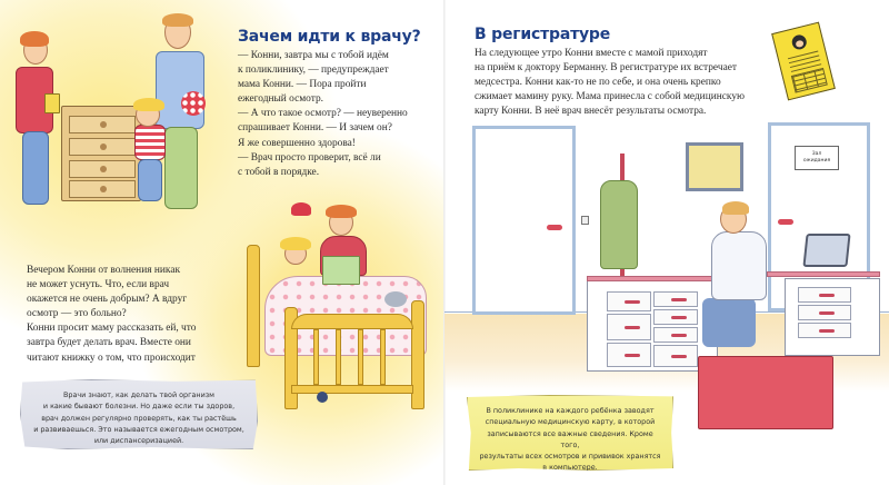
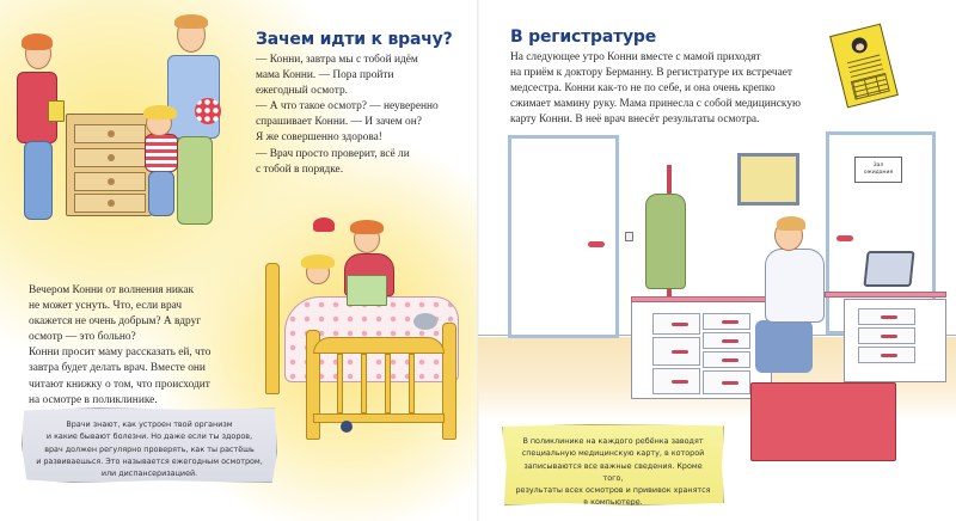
  Зачем идти к врачу?
  — Конни, завтра мы с тобой идём
- к поликлинику, — предупреждает
  мама Конни. — Пора пройти
  ежегодный осмотр.
  — А что такое осмотр? — неуверенно
  спрашивает Конни. — И зачем он?
  Я же совершенно здорова!
  — Врач просто проверит, всё ли
  с тобой в порядке.
  Вечером Конни от волнения никак
  не может уснуть. Что, если врач
  окажется не очень добрым? А вдруг
  осмотр — это больно?
  Конни просит маму рассказать ей, что
  завтра будет делать врач. Вместе они
  читают книжку о том, что происходит
+ на осмотре в поликлинике.
- Врачи знают, как делать твой организм
+ Врачи знают, как устроен твой организм
  и какие бывают болезни. Но даже если ты здоров,
  врач должен регулярно проверять, как ты растёшь
  и развиваешься. Это называется ежегодным осмотром,
  или диспансеризацией.
  В регистратуре
  На следующее утро Конни вместе с мамой приходят
  на приём к доктору Берманну. В регистратуре их встречает
  медсестра. Конни как-то не по себе, и она очень крепко
  сжимает мамину руку. Мама принесла с собой медицинскую
  карту Конни. В неё врач внесёт результаты осмотра.
  В поликлинике на каждого ребёнка заводят
  специальную медицинскую карту, в которой
  записываются все важные сведения. Кроме того,
  результаты всех осмотров и прививок хранятся
  в компьютере.
